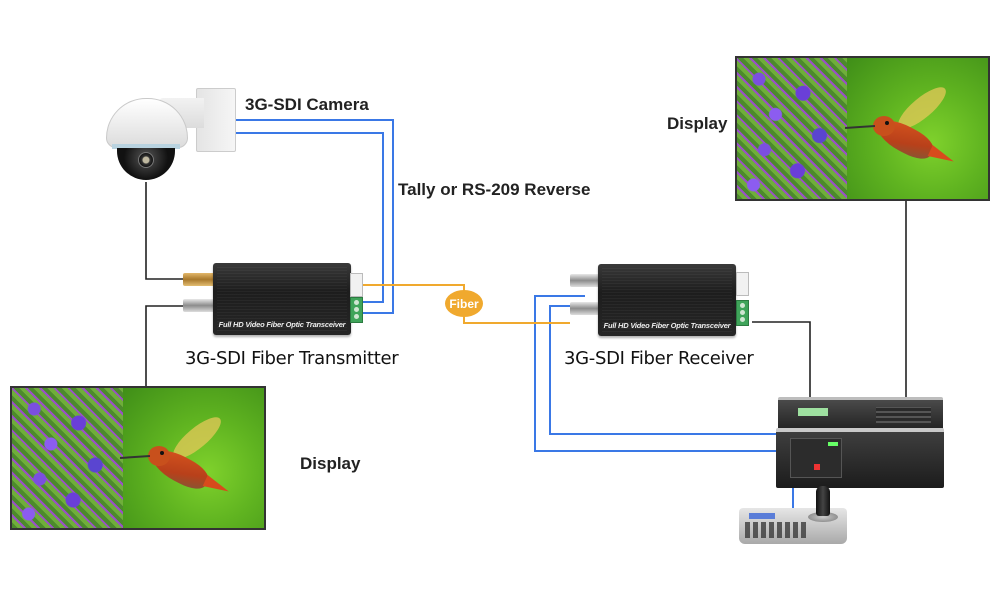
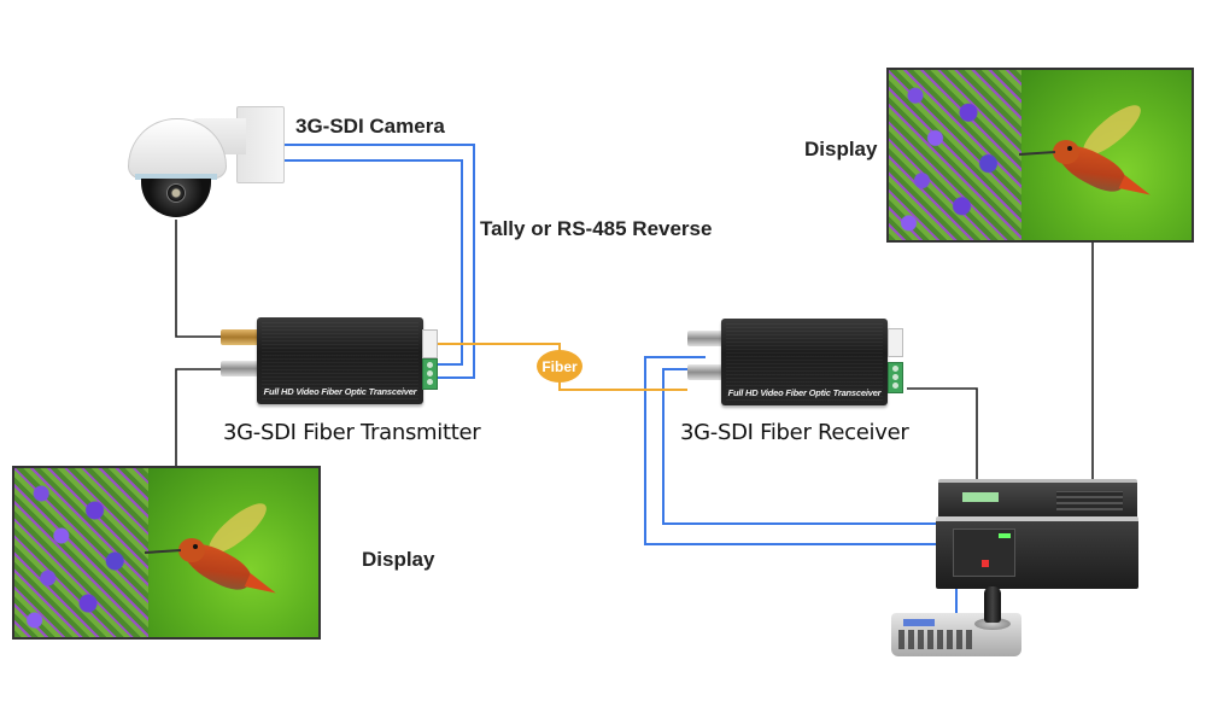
  3G-SDI Camera
- Tally or RS-209 Reverse
+ Tally or RS-485 Reverse
  Full HD Video Fiber Optic Transceiver
  3G-SDI Fiber Transmitter
  Fiber
  Full HD Video Fiber Optic Transceiver
  3G-SDI Fiber Receiver
  Display
  Display
